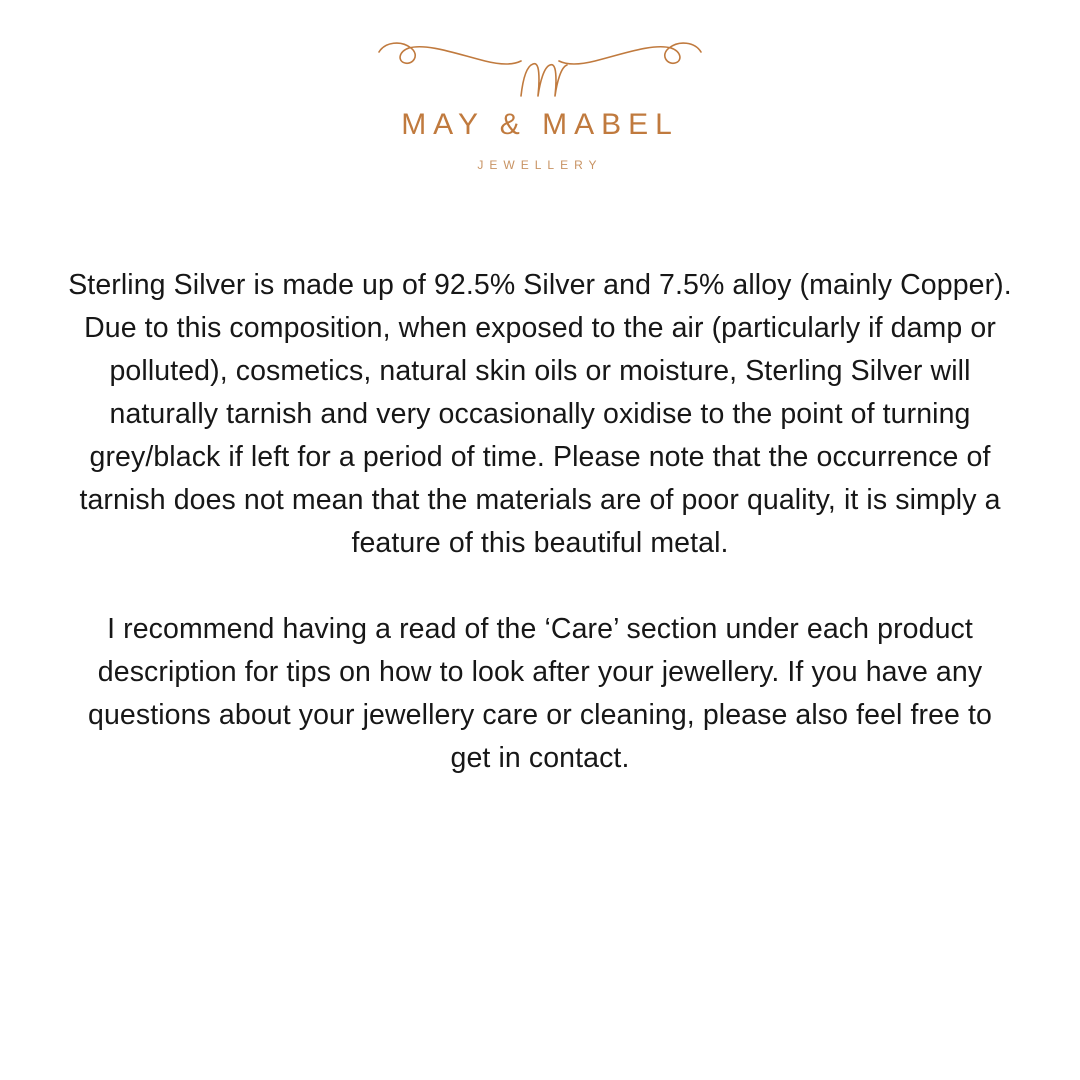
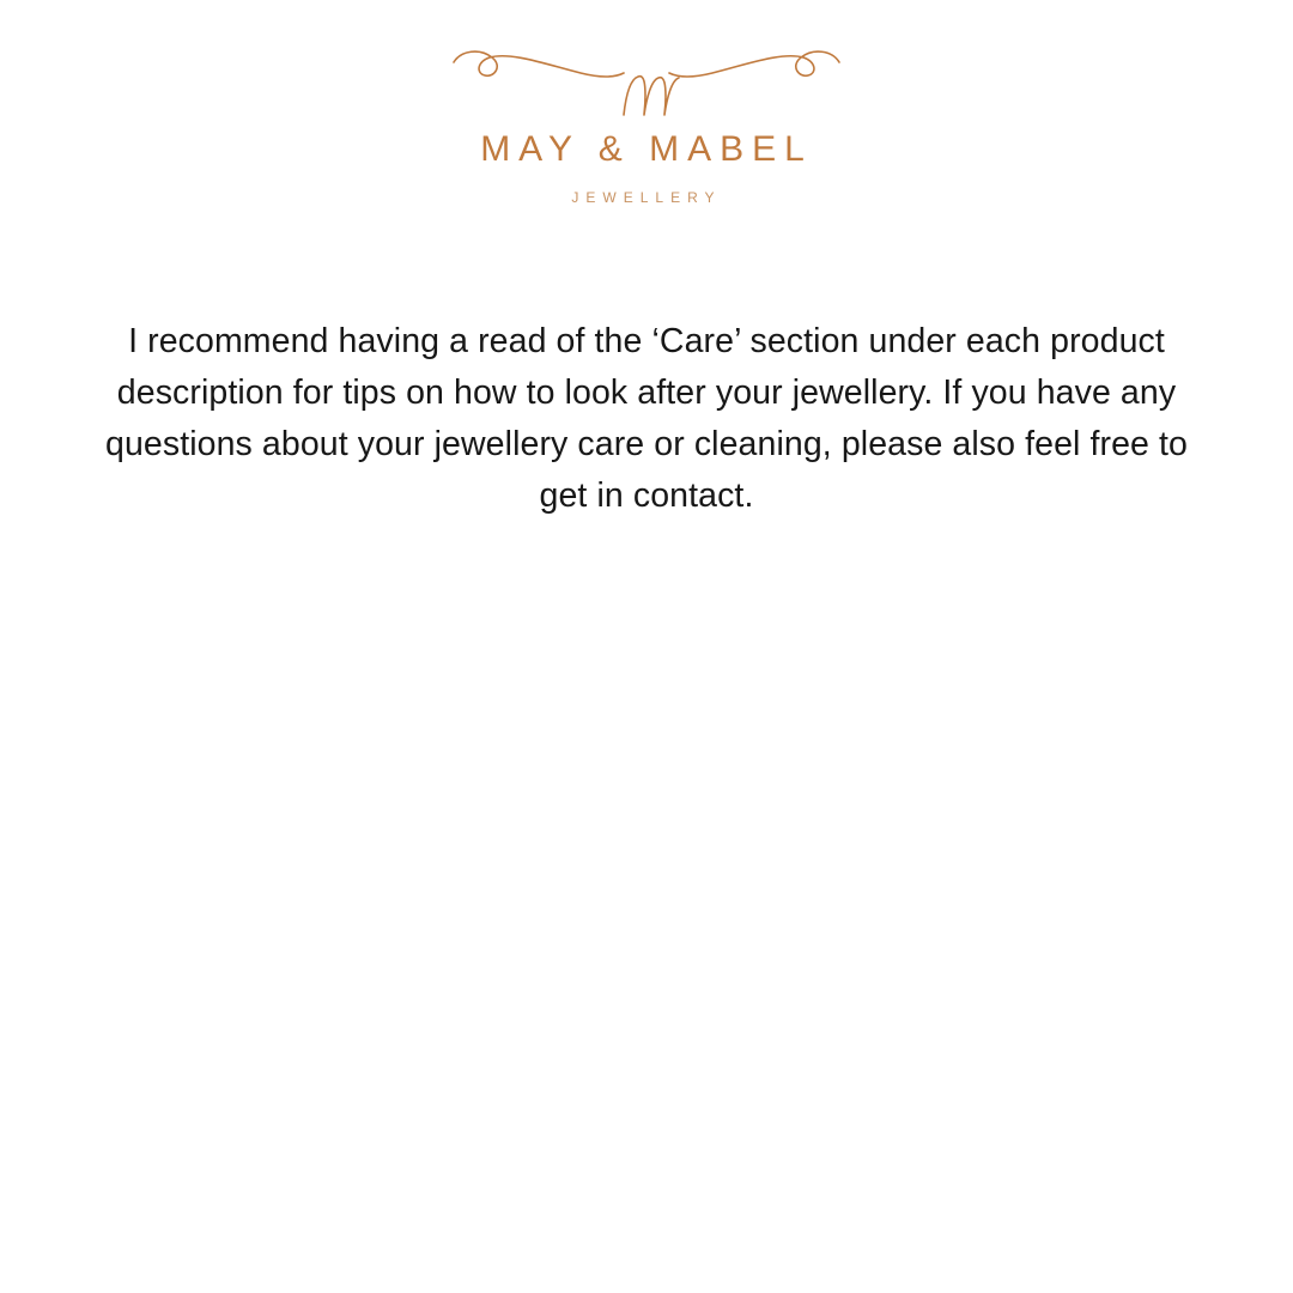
  MAY & MABEL
  JEWELLERY
- Sterling Silver is made up of 92.5% Silver and 7.5% alloy (mainly Copper). Due to this composition, when exposed to the air (particularly if damp or polluted), cosmetics, natural skin oils or moisture, Sterling Silver will naturally tarnish and very occasionally oxidise to the point of turning grey/black if left for a period of time. Please note that the occurrence of tarnish does not mean that the materials are of poor quality, it is simply a feature of this beautiful metal.
  I recommend having a read of the ‘Care’ section under each product description for tips on how to look after your jewellery. If you have any questions about your jewellery care or cleaning, please also feel free to get in contact.
